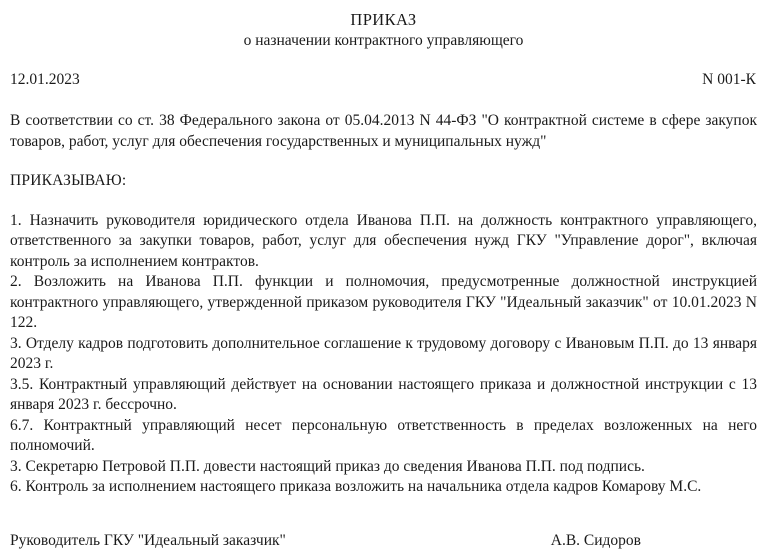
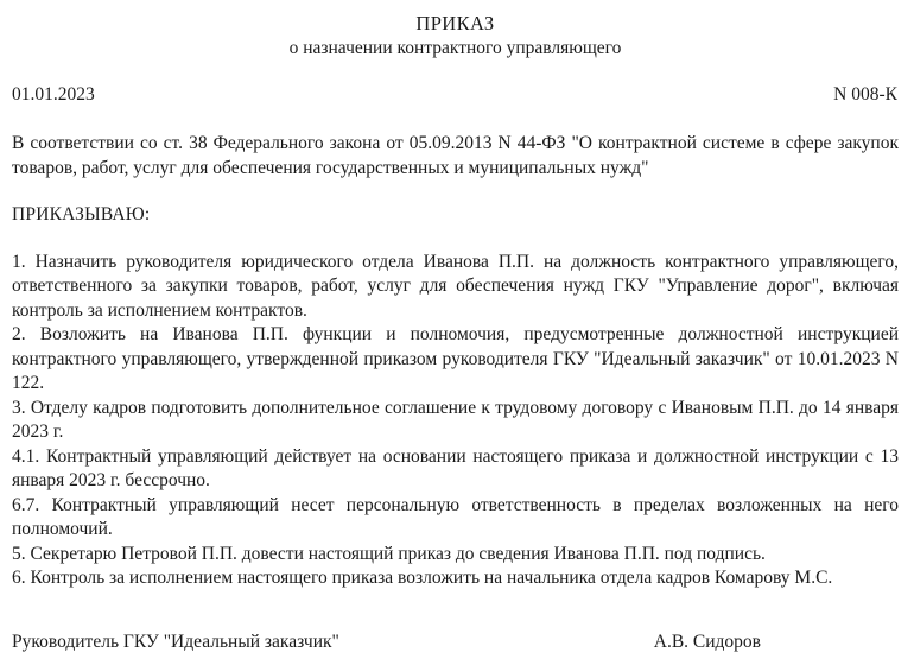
  ПРИКАЗ
  о назначении контрактного управляющего
- 12.01.2023
+ 01.01.2023
- N 001-К
+ N 008-К
- В соответствии со ст. 38 Федерального закона от 05.04.2013 N 44-ФЗ "О контрактной системе в сфере закупок товаров, работ, услуг для обеспечения государственных и муниципальных нужд"
+ В соответствии со ст. 38 Федерального закона от 05.09.2013 N 44-ФЗ "О контрактной системе в сфере закупок товаров, работ, услуг для обеспечения государственных и муниципальных нужд"
  ПРИКАЗЫВАЮ:
  1. Назначить руководителя юридического отдела Иванова П.П. на должность контрактного управляющего, ответственного за закупки товаров, работ, услуг для обеспечения нужд ГКУ "Управление дорог", включая контроль за исполнением контрактов.
  2. Возложить на Иванова П.П. функции и полномочия, предусмотренные должностной инструкцией контрактного управляющего, утвержденной приказом руководителя ГКУ "Идеальный заказчик" от 10.01.2023 N 122.
- 3. Отделу кадров подготовить дополнительное соглашение к трудовому договору с Ивановым П.П. до 13 января 2023 г.
+ 3. Отделу кадров подготовить дополнительное соглашение к трудовому договору с Ивановым П.П. до 14 января 2023 г.
- 3.5. Контрактный управляющий действует на основании настоящего приказа и должностной инструкции с 13 января 2023 г. бессрочно.
+ 4.1. Контрактный управляющий действует на основании настоящего приказа и должностной инструкции с 13 января 2023 г. бессрочно.
  6.7. Контрактный управляющий несет персональную ответственность в пределах возложенных на него полномочий.
- 3. Секретарю Петровой П.П. довести настоящий приказ до сведения Иванова П.П. под подпись.
+ 5. Секретарю Петровой П.П. довести настоящий приказ до сведения Иванова П.П. под подпись.
  6. Контроль за исполнением настоящего приказа возложить на начальника отдела кадров Комарову М.С.
  Руководитель ГКУ "Идеальный заказчик"
  А.В. Сидоров
